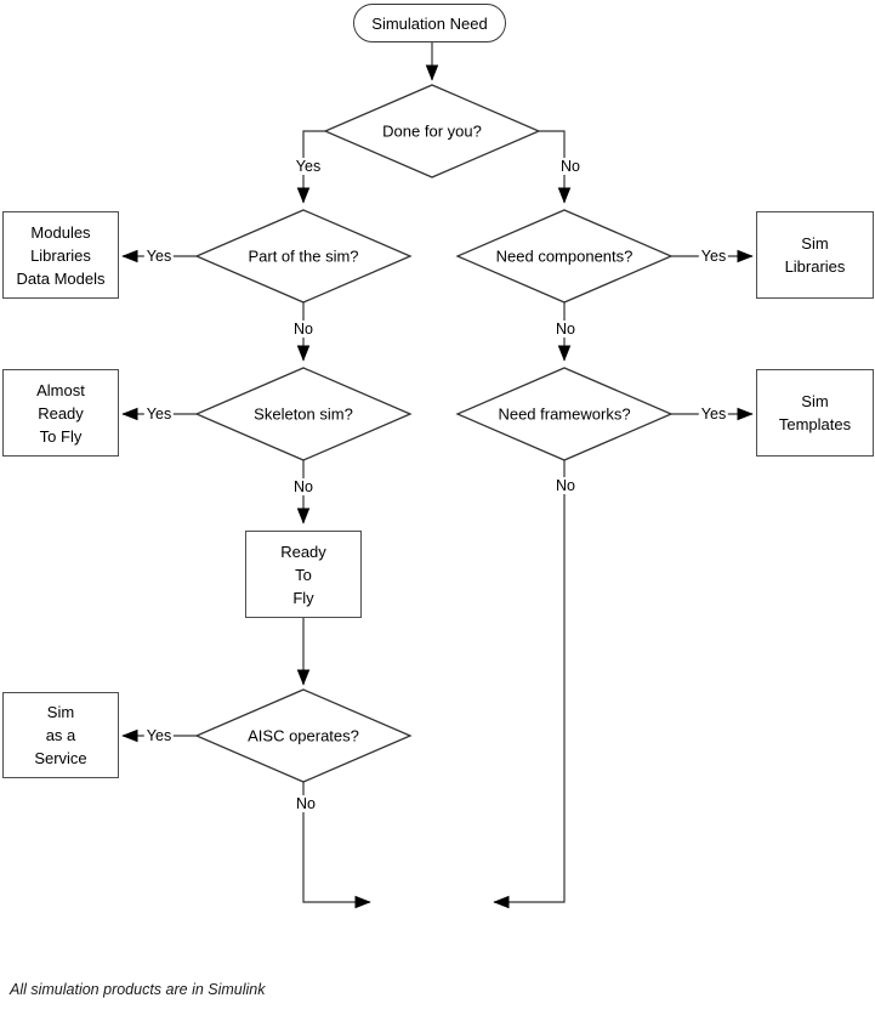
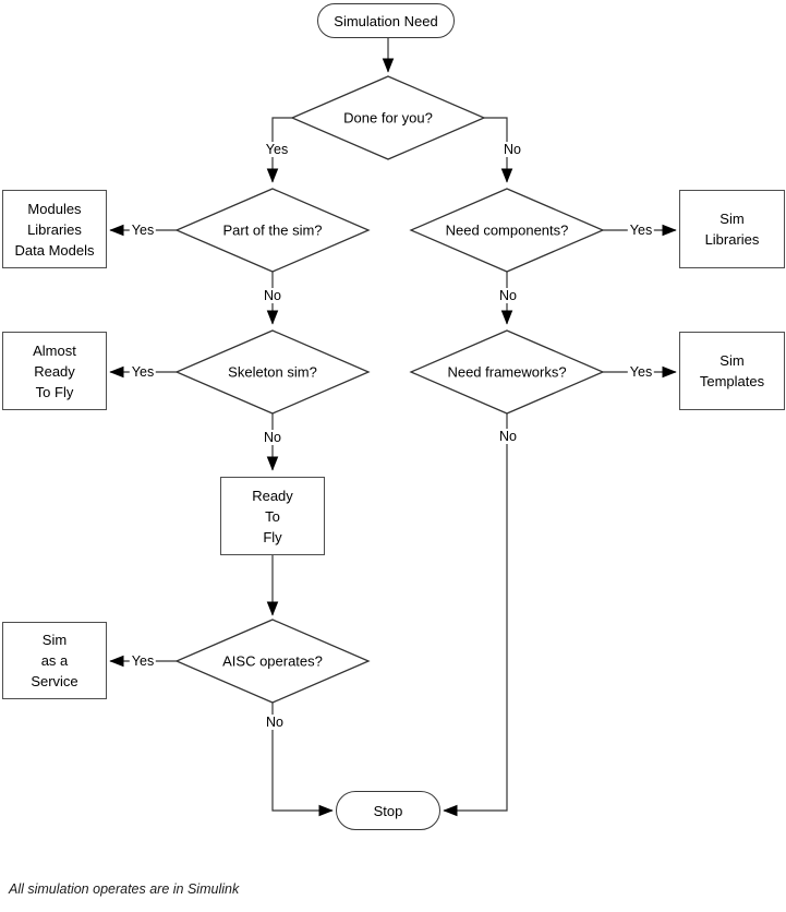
  Simulation Need
  Modules
  Libraries
  Data Models
  Sim
  Libraries
  Almost
  Ready
  To Fly
  Sim
  Templates
  Ready
  To
  Fly
  Sim
  as a
  Service
+ Stop
  Done for you?
  Part of the sim?
  Need components?
  Skeleton sim?
  Need frameworks?
  AISC operates?
  Yes
  No
  Yes
  No
  Yes
  No
  Yes
  No
  Yes
  No
  Yes
  No
- All simulation products are in Simulink
+ All simulation operates are in Simulink
